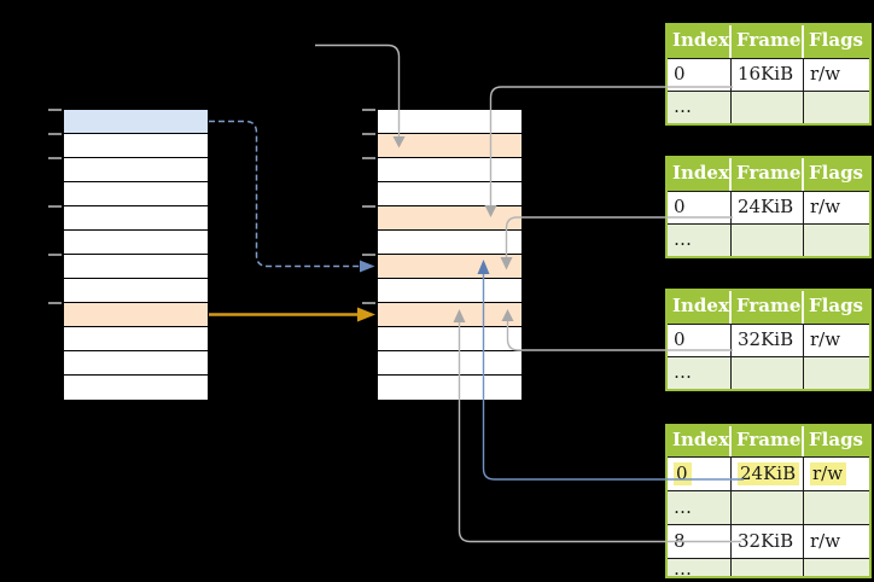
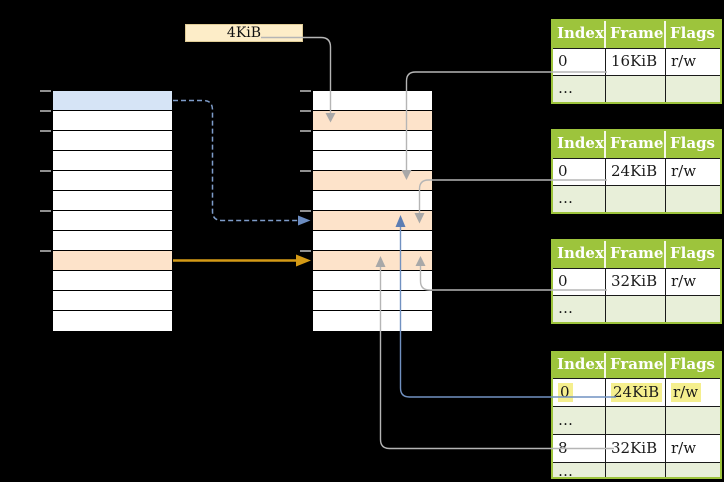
+ 4KiB
  Index
  Frame
  Flags
  0
  16KiB
  r/w
  …
  Index
  Frame
  Flags
  0
  24KiB
  r/w
  …
  Index
  Frame
  Flags
  0
  32KiB
  r/w
  …
  Index
  Frame
  Flags
  0
  24KiB
  r/w
  …
  32KiB
  r/w
  …
